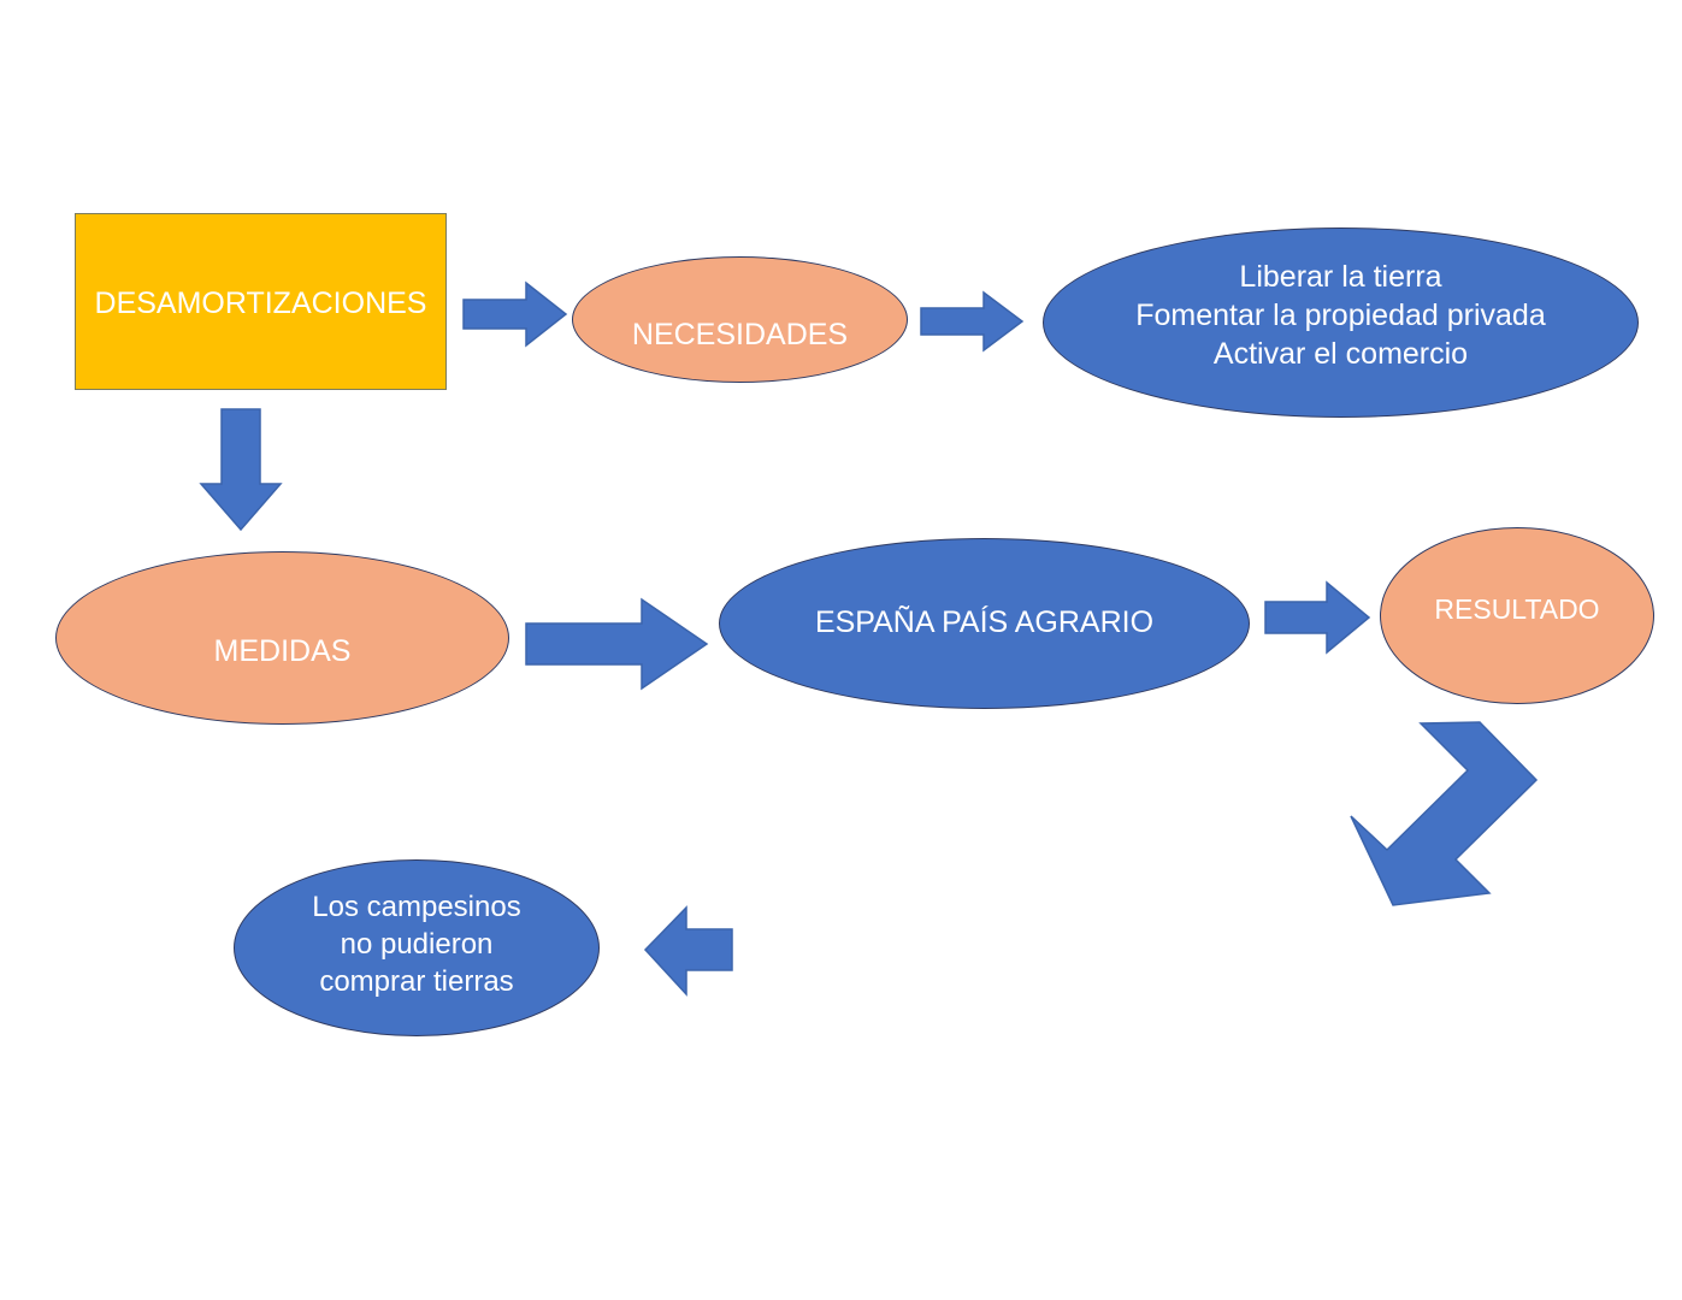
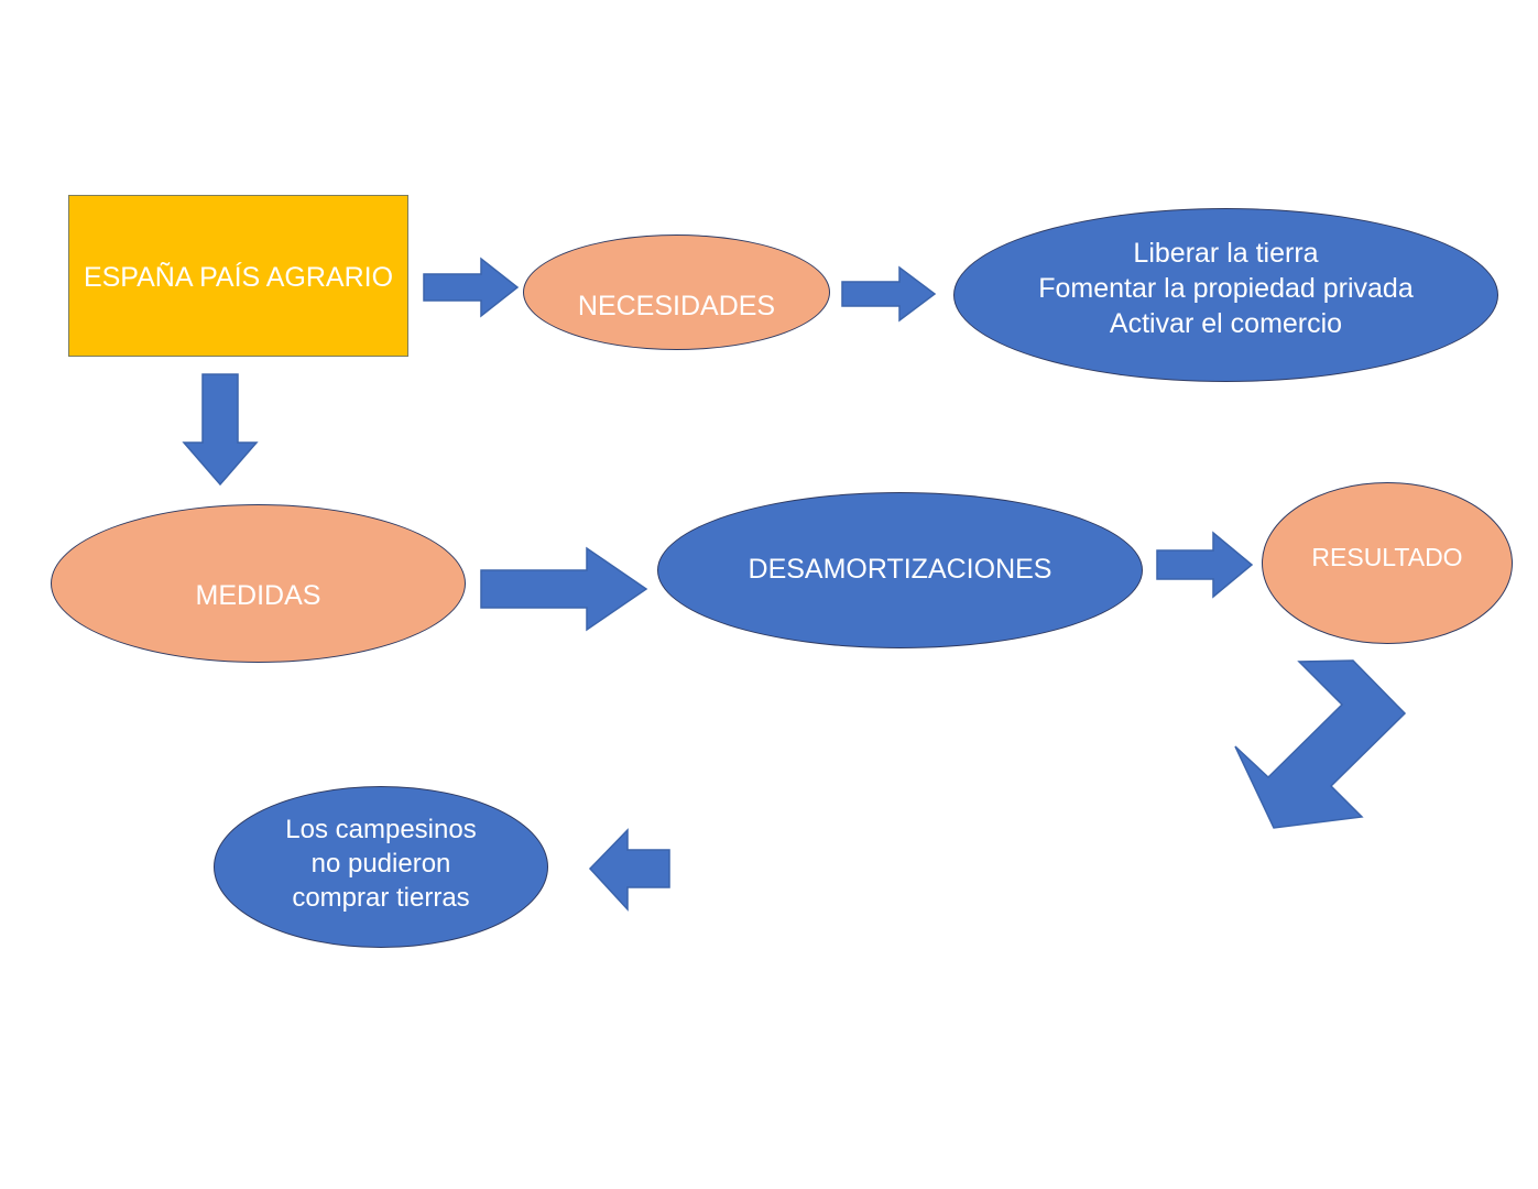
- DESAMORTIZACIONES
+ ESPAÑA PAÍS AGRARIO
  NECESIDADES
  Liberar la tierra
  Fomentar la propiedad privada
  Activar el comercio
  MEDIDAS
- ESPAÑA PAÍS AGRARIO
+ DESAMORTIZACIONES
  RESULTADO
  Los campesinos
  no pudieron
  comprar tierras
